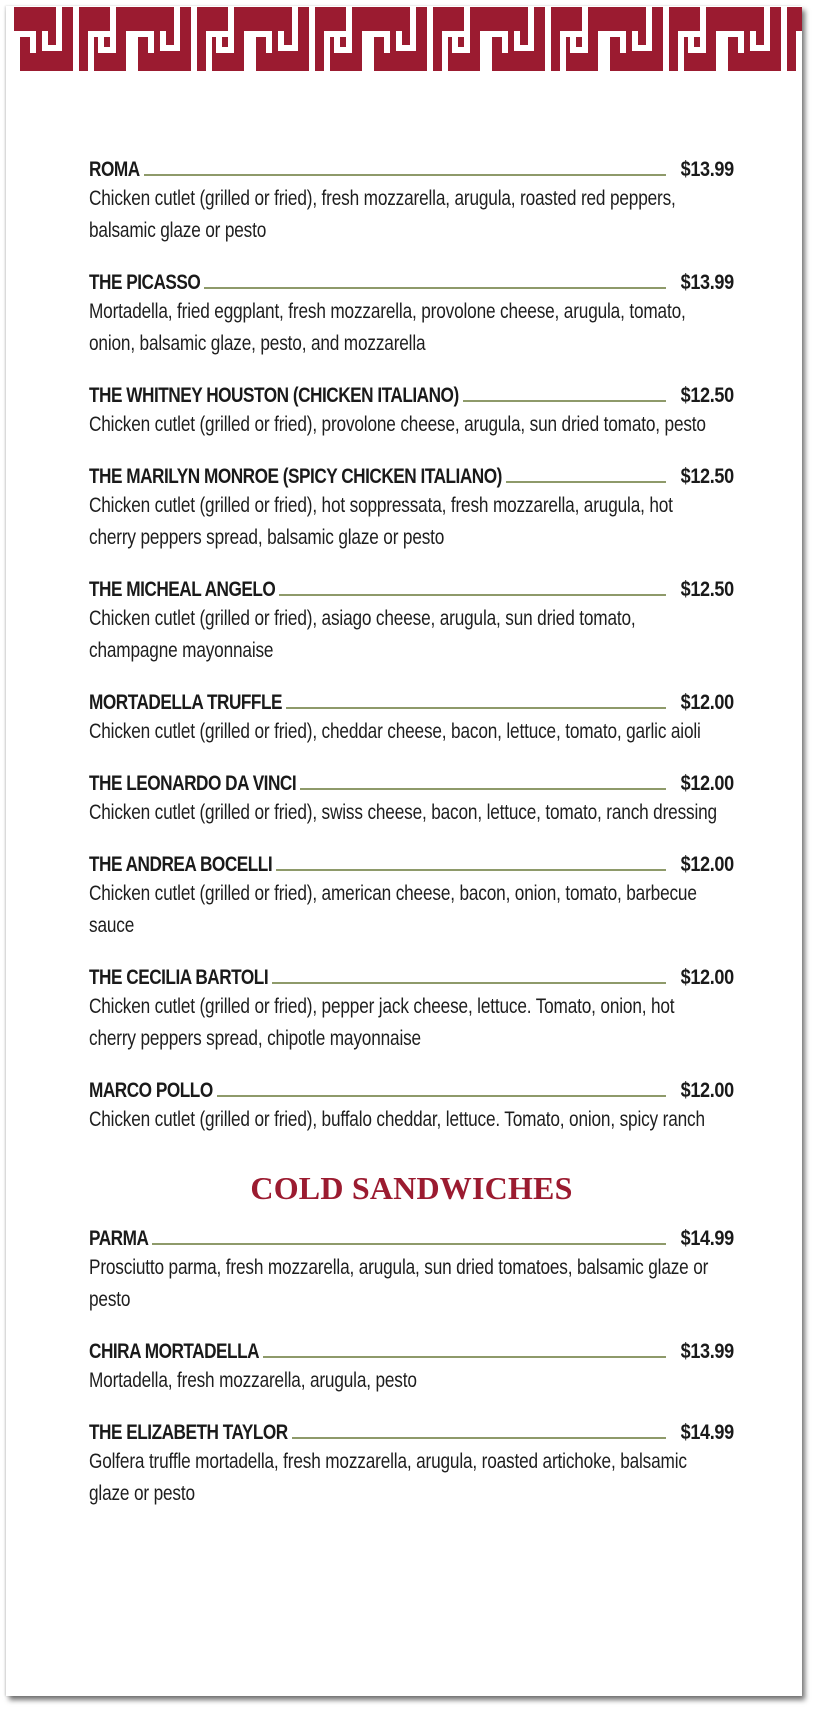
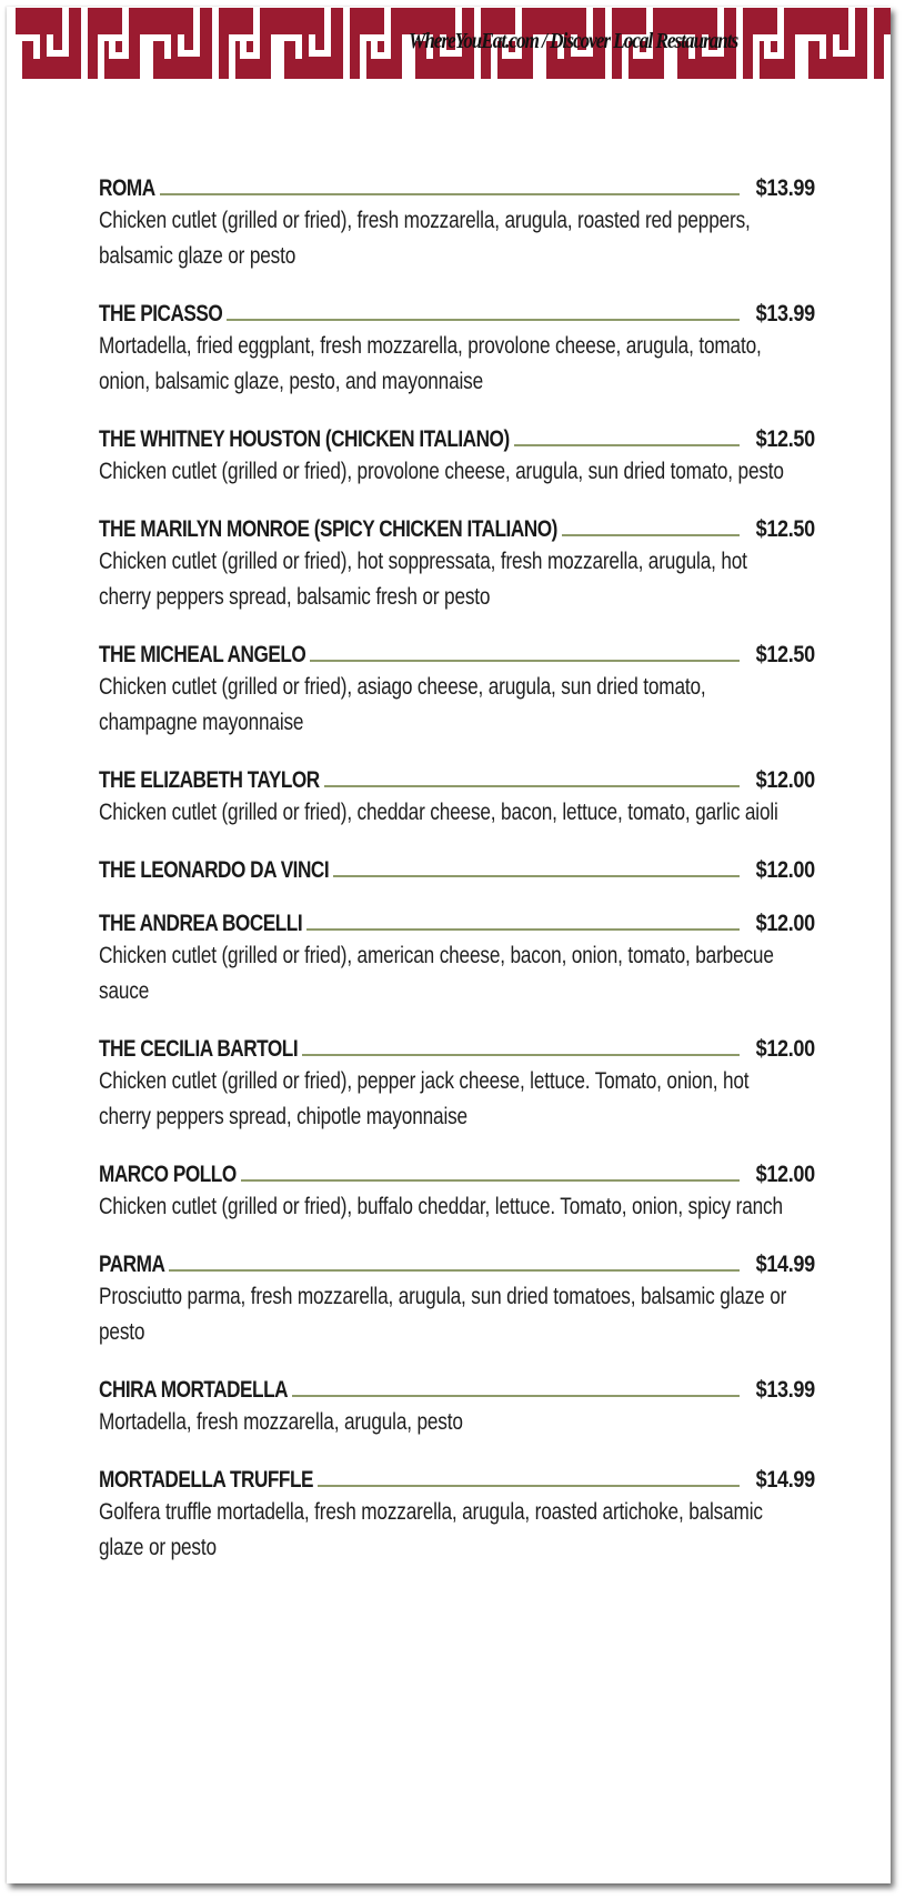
+ WhereYouEat.com / Discover Local Restaurants
  ROMA
  $13.99
  Chicken cutlet (grilled or fried), fresh mozzarella, arugula, roasted red peppers, balsamic glaze or pesto
  THE PICASSO
  $13.99
- Mortadella, fried eggplant, fresh mozzarella, provolone cheese, arugula, tomato, onion, balsamic glaze, pesto, and mozzarella
+ Mortadella, fried eggplant, fresh mozzarella, provolone cheese, arugula, tomato, onion, balsamic glaze, pesto, and mayonnaise
  THE WHITNEY HOUSTON (CHICKEN ITALIANO)
  $12.50
  Chicken cutlet (grilled or fried), provolone cheese, arugula, sun dried tomato, pesto
  THE MARILYN MONROE (SPICY CHICKEN ITALIANO)
  $12.50
- Chicken cutlet (grilled or fried), hot soppressata, fresh mozzarella, arugula, hot cherry peppers spread, balsamic glaze or pesto
+ Chicken cutlet (grilled or fried), hot soppressata, fresh mozzarella, arugula, hot cherry peppers spread, balsamic fresh or pesto
  THE MICHEAL ANGELO
  $12.50
  Chicken cutlet (grilled or fried), asiago cheese, arugula, sun dried tomato, champagne mayonnaise
- MORTADELLA TRUFFLE
+ THE ELIZABETH TAYLOR
  $12.00
  Chicken cutlet (grilled or fried), cheddar cheese, bacon, lettuce, tomato, garlic aioli
  THE LEONARDO DA VINCI
  $12.00
- Chicken cutlet (grilled or fried), swiss cheese, bacon, lettuce, tomato, ranch dressing
  THE ANDREA BOCELLI
  $12.00
  Chicken cutlet (grilled or fried), american cheese, bacon, onion, tomato, barbecue sauce
  THE CECILIA BARTOLI
  $12.00
  Chicken cutlet (grilled or fried), pepper jack cheese, lettuce. Tomato, onion, hot cherry peppers spread, chipotle mayonnaise
  MARCO POLLO
  $12.00
  Chicken cutlet (grilled or fried), buffalo cheddar, lettuce. Tomato, onion, spicy ranch
- COLD SANDWICHES
  PARMA
  $14.99
  Prosciutto parma, fresh mozzarella, arugula, sun dried tomatoes, balsamic glaze or pesto
  CHIRA MORTADELLA
  $13.99
  Mortadella, fresh mozzarella, arugula, pesto
- THE ELIZABETH TAYLOR
+ MORTADELLA TRUFFLE
  $14.99
  Golfera truffle mortadella, fresh mozzarella, arugula, roasted artichoke, balsamic glaze or pesto
